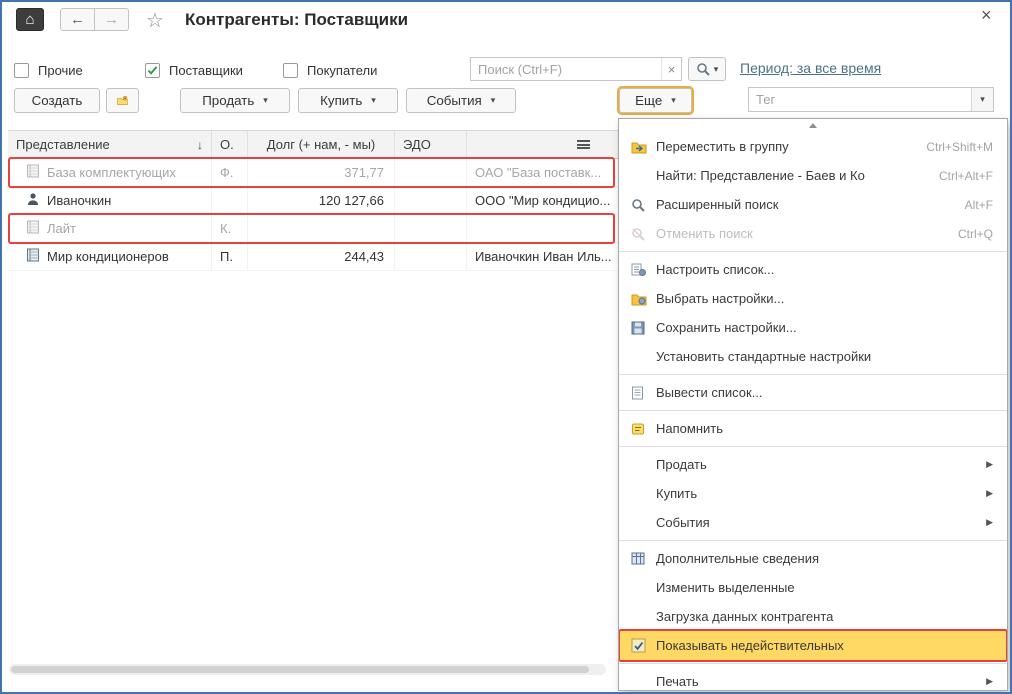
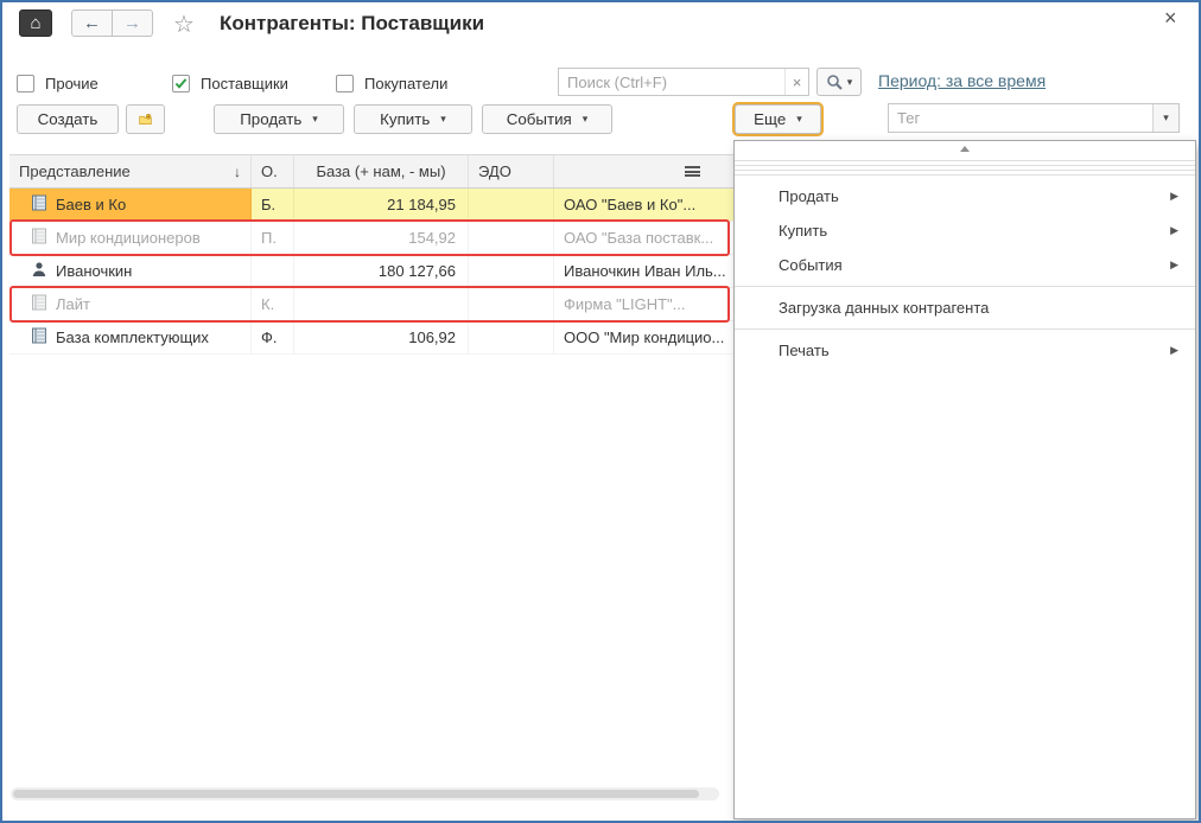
  ⌂
  ←
  →
  ☆
  Контрагенты: Поставщики
  ×
  Прочие
  Поставщики
  Покупатели
  Поиск (Ctrl+F)
  ×
  ▾
  Период: за все время
  Создать
  Продать
  ▾
  Купить
  ▾
  События
  ▾
  Еще
  ▾
  Тег
  ▾
  Представление
  ↓
  О.
- Долг (+ нам, - мы)
+ База (+ нам, - мы)
  ЭДО
+ Баев и Ко
+ Б.
+ 21 184,95
+ ОАО "Баев и Ко"...
- База комплектующих
+ Мир кондиционеров
- Ф.
+ П.
- 371,77
+ 154,92
  ОАО "База поставк...
  Иваночкин
- 120 127,66
+ 180 127,66
- ООО "Мир кондицио...
+ Иваночкин Иван Иль...
  Лайт
  К.
+ Фирма "LIGHT"...
- Мир кондиционеров
+ База комплектующих
- П.
+ Ф.
- 244,43
+ 106,92
- Иваночкин Иван Иль...
+ ООО "Мир кондицио...
- Переместить в группу
- Ctrl+Shift+M
- Найти: Представление - Баев и Ко
- Ctrl+Alt+F
- Расширенный поиск
- Alt+F
- Отменить поиск
- Ctrl+Q
- Настроить список...
- Выбрать настройки...
- Сохранить настройки...
- Установить стандартные настройки
- Вывести список...
- Напомнить
  Продать
  ▶
  Купить
  ▶
  События
  ▶
- Дополнительные сведения
- Изменить выделенные
  Загрузка данных контрагента
- Показывать недействительных
  Печать
  ▶
